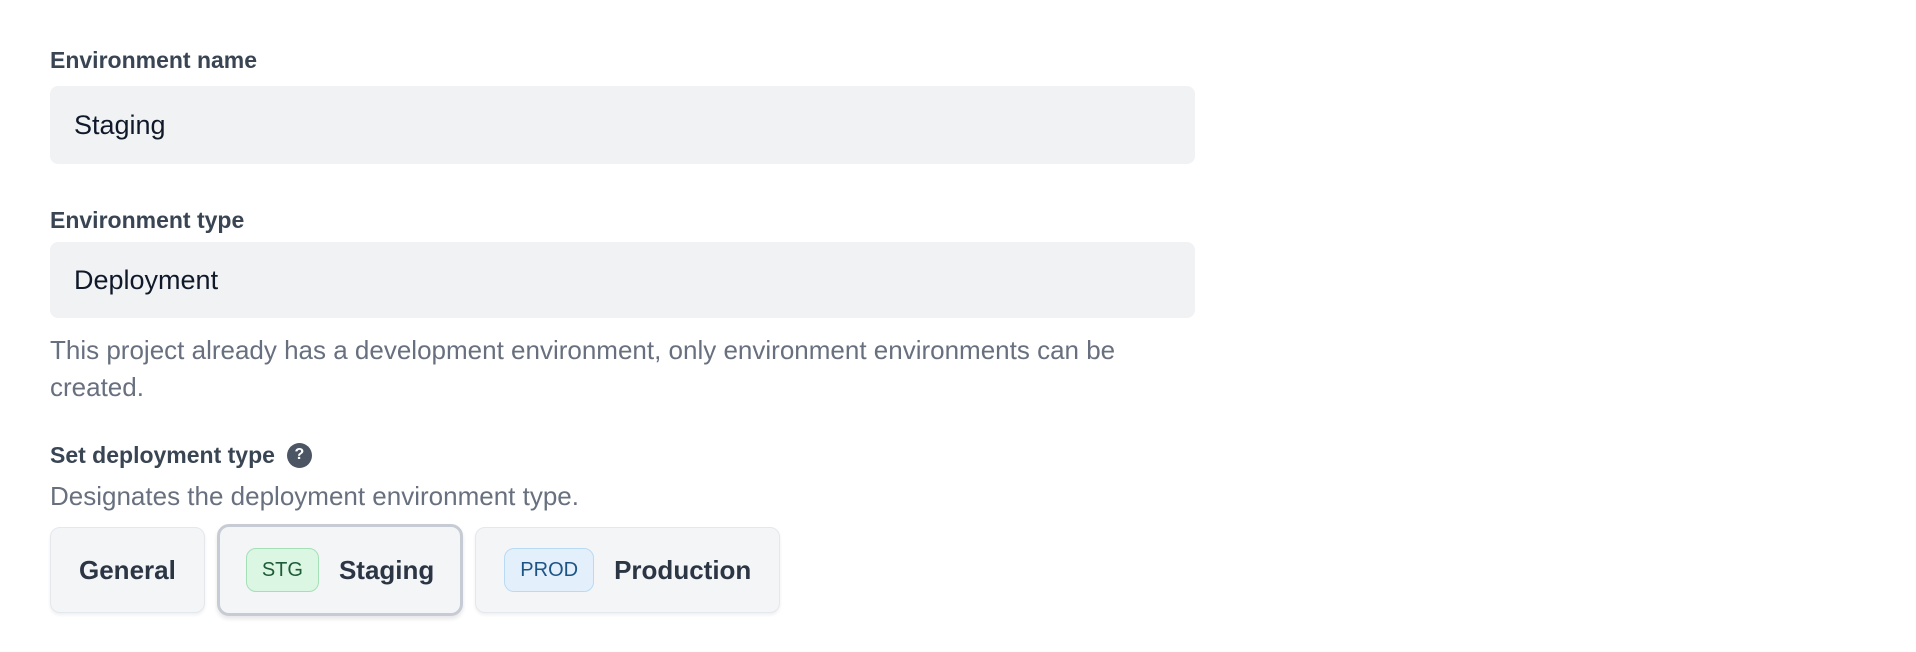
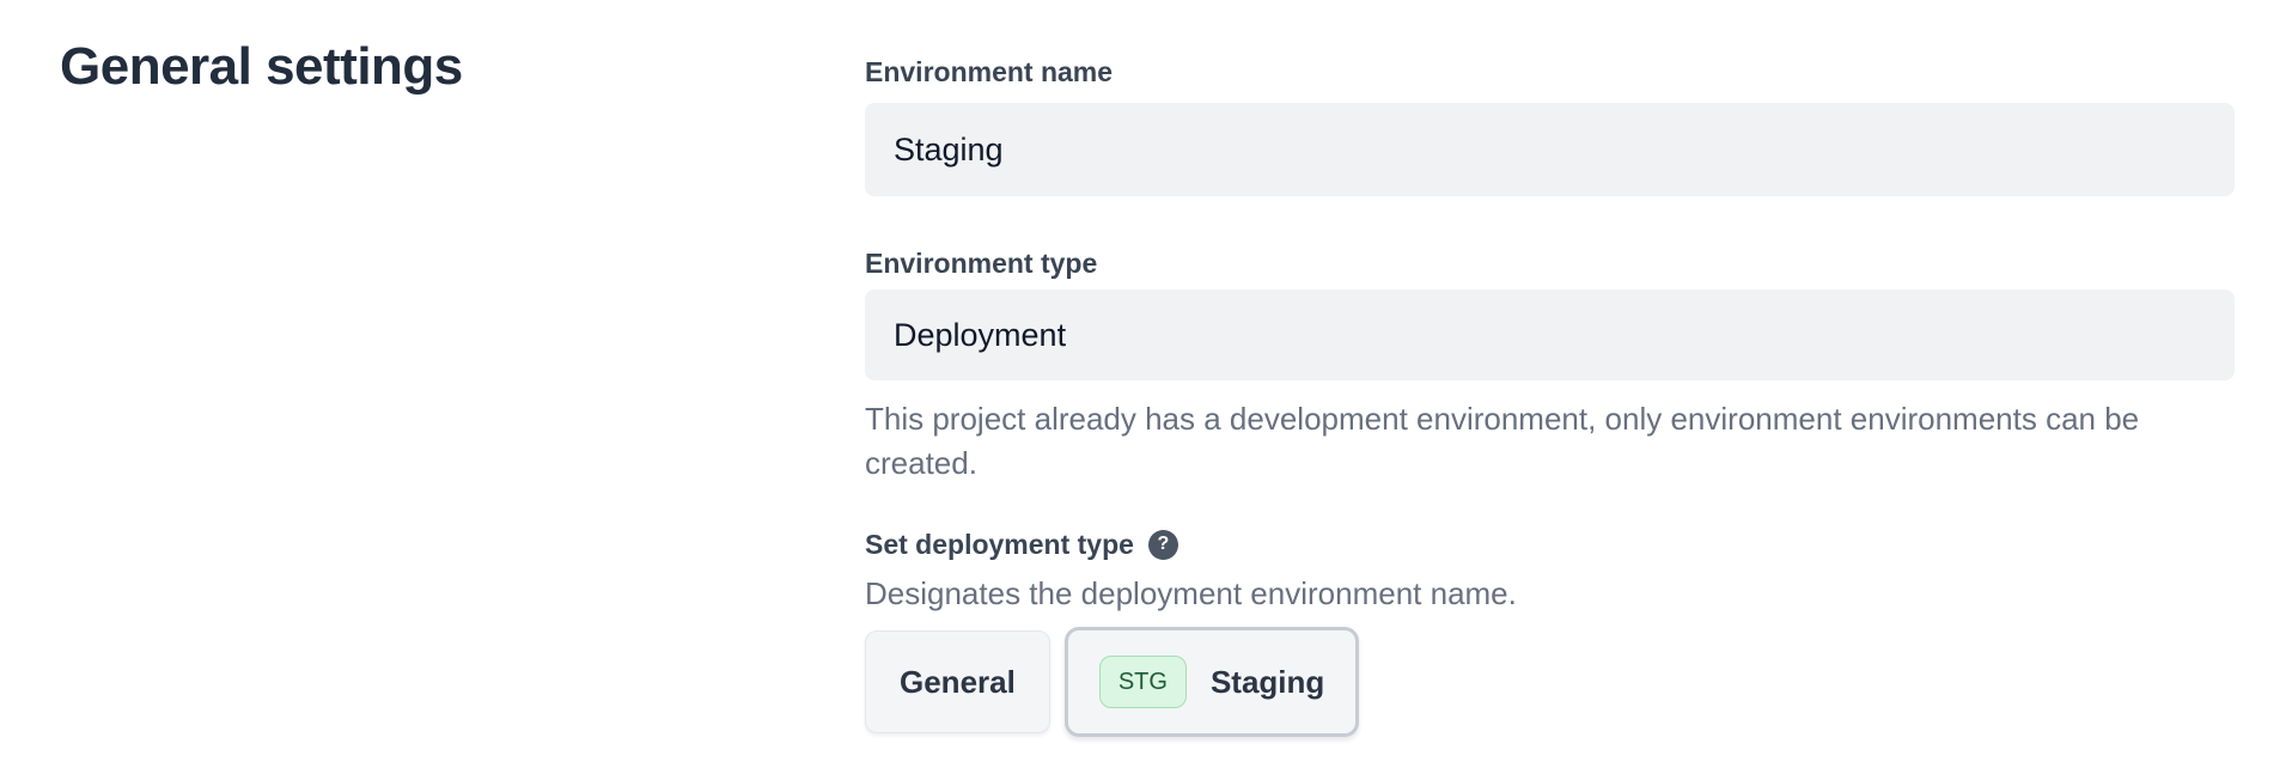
+ General settings
  Environment name
  Staging
  Environment type
  Deployment
  This project already has a development environment, only environment environments can be created.
  Set deployment type
  ?
- Designates the deployment environment type.
+ Designates the deployment environment name.
  General
  STG
  Staging
- PROD
- Production
